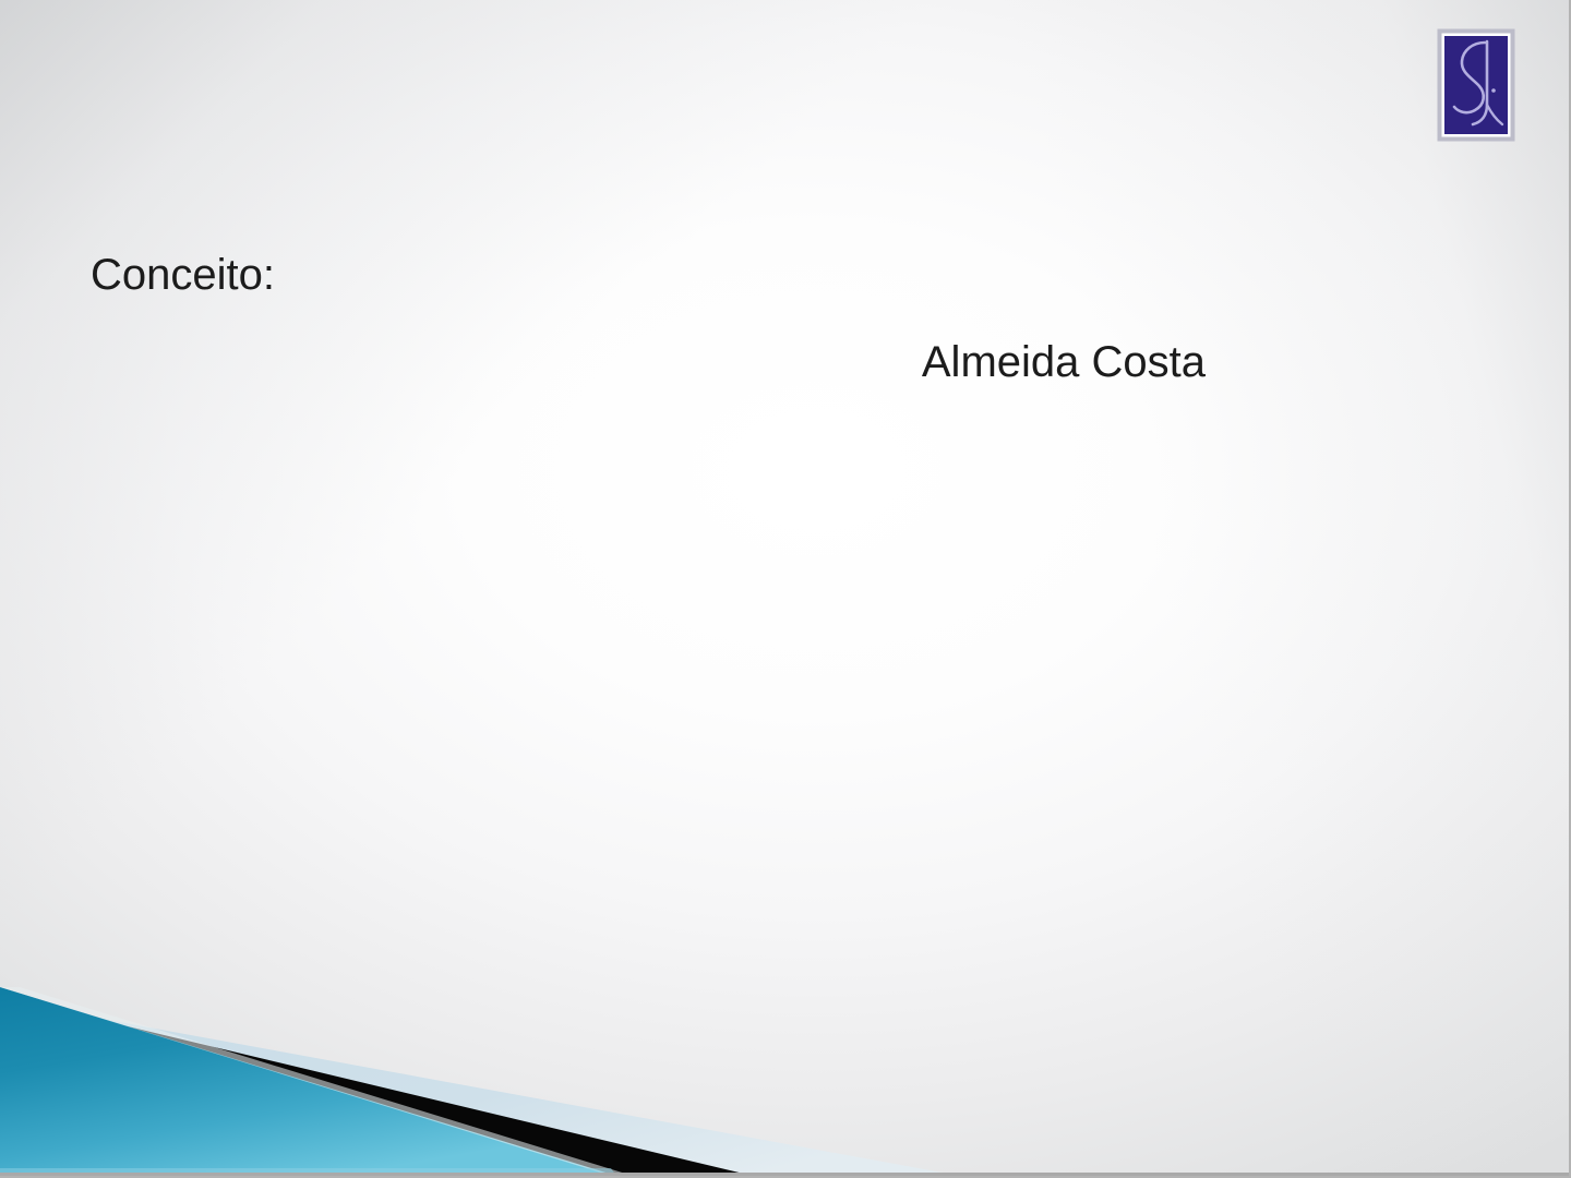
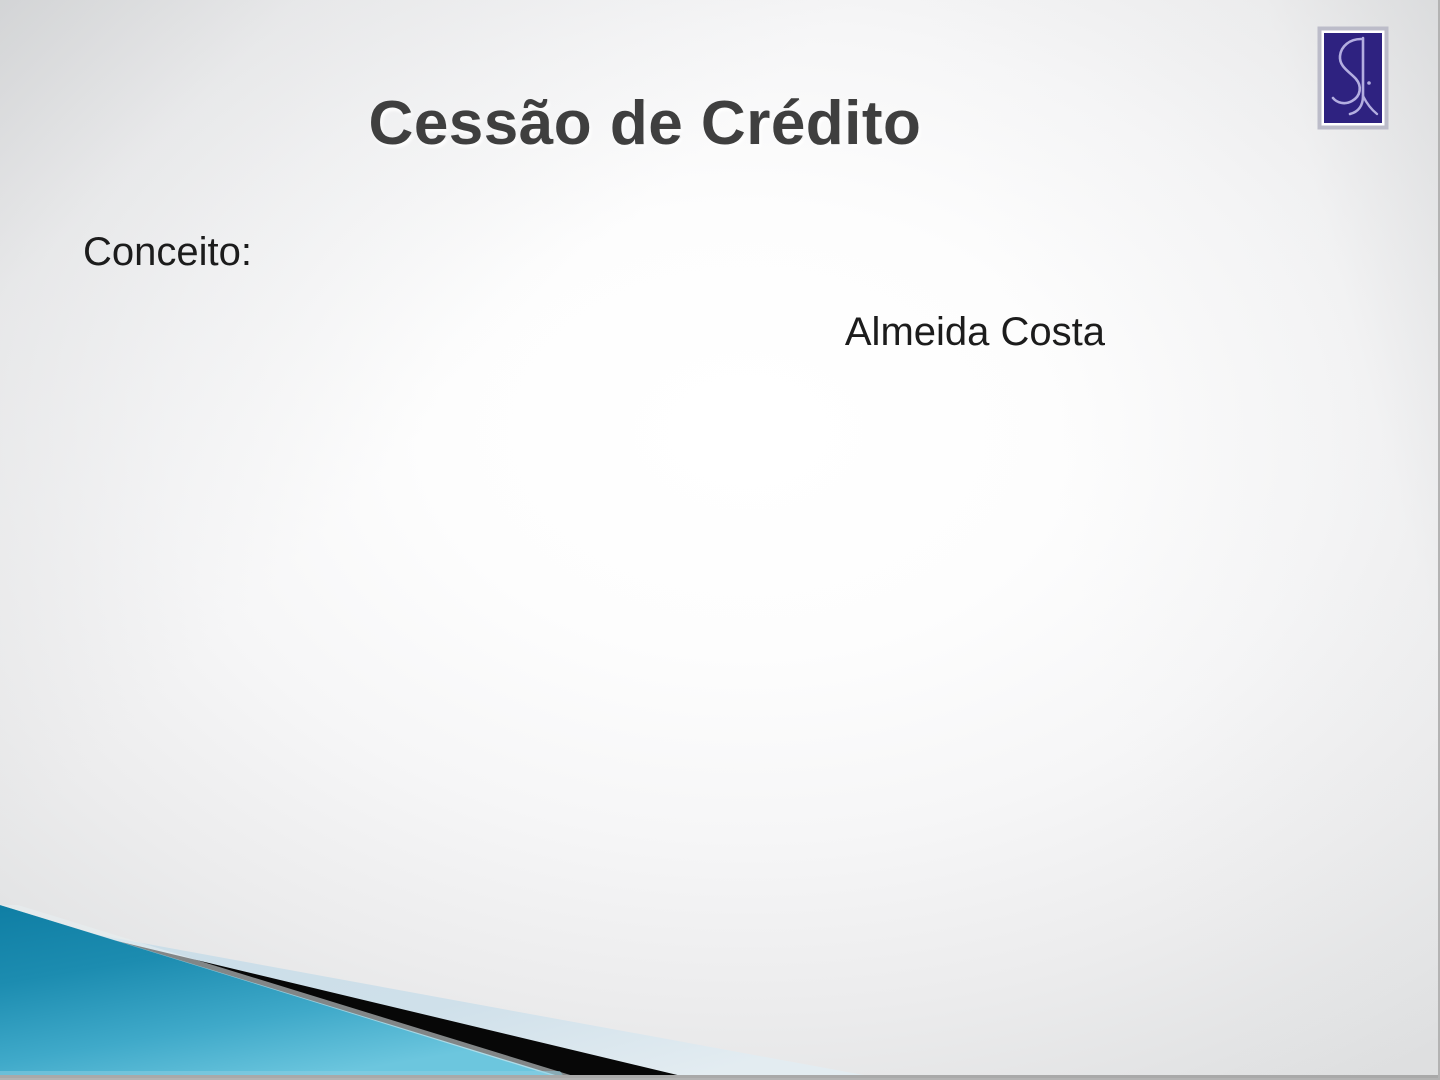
+ Cessão de Crédito
  Conceito:
  Almeida Costa
